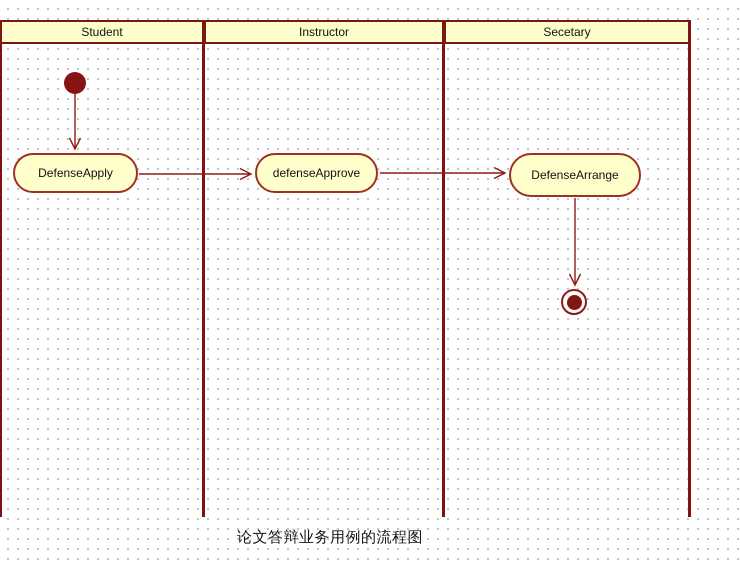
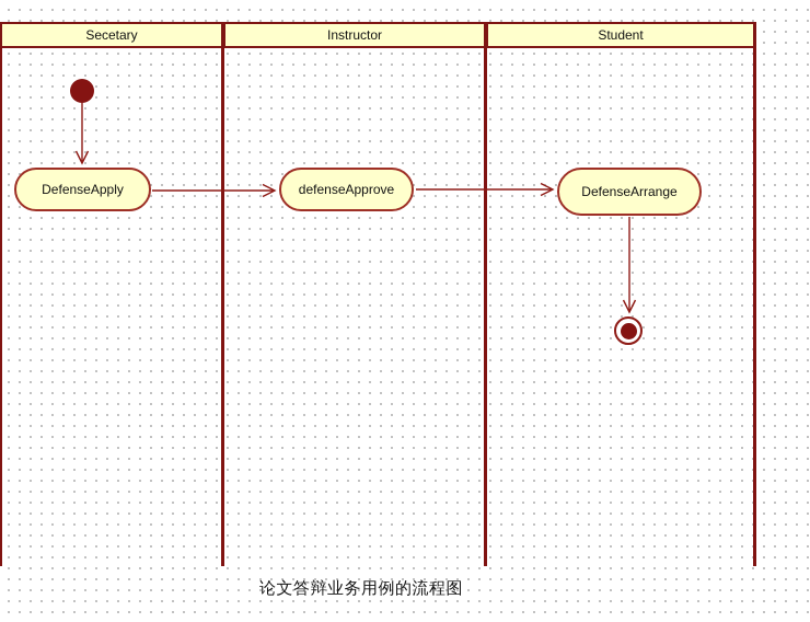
- Student
+ Secetary
  Instructor
- Secetary
+ Student
  DefenseApply
  defenseApprove
  DefenseArrange
  论文答辩业务用例的流程图
